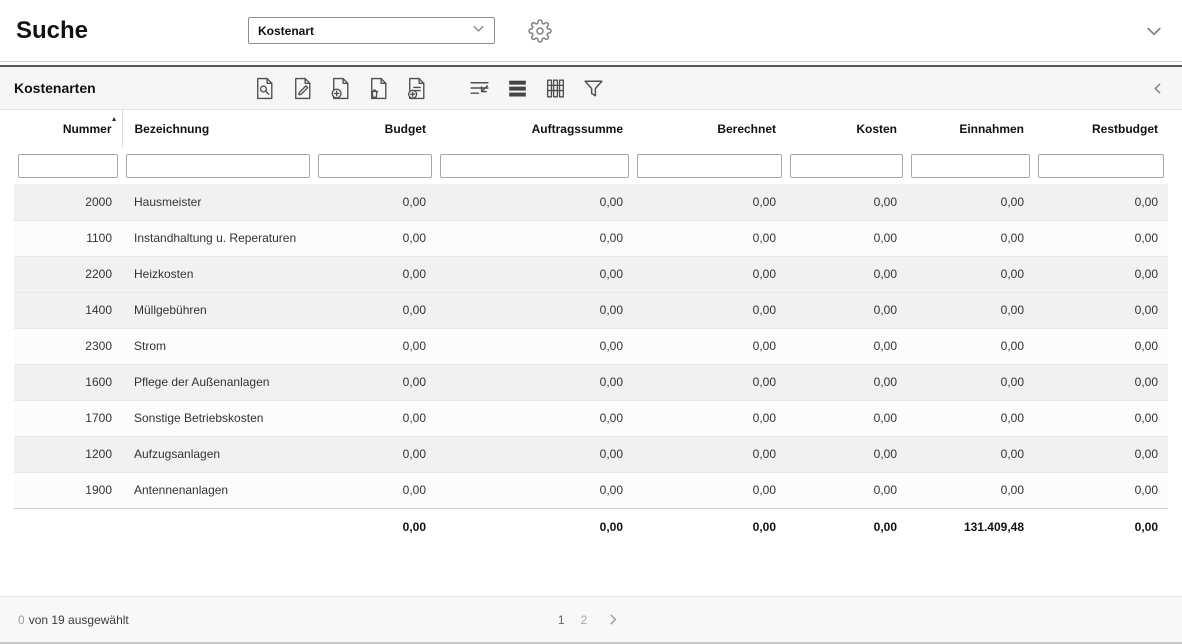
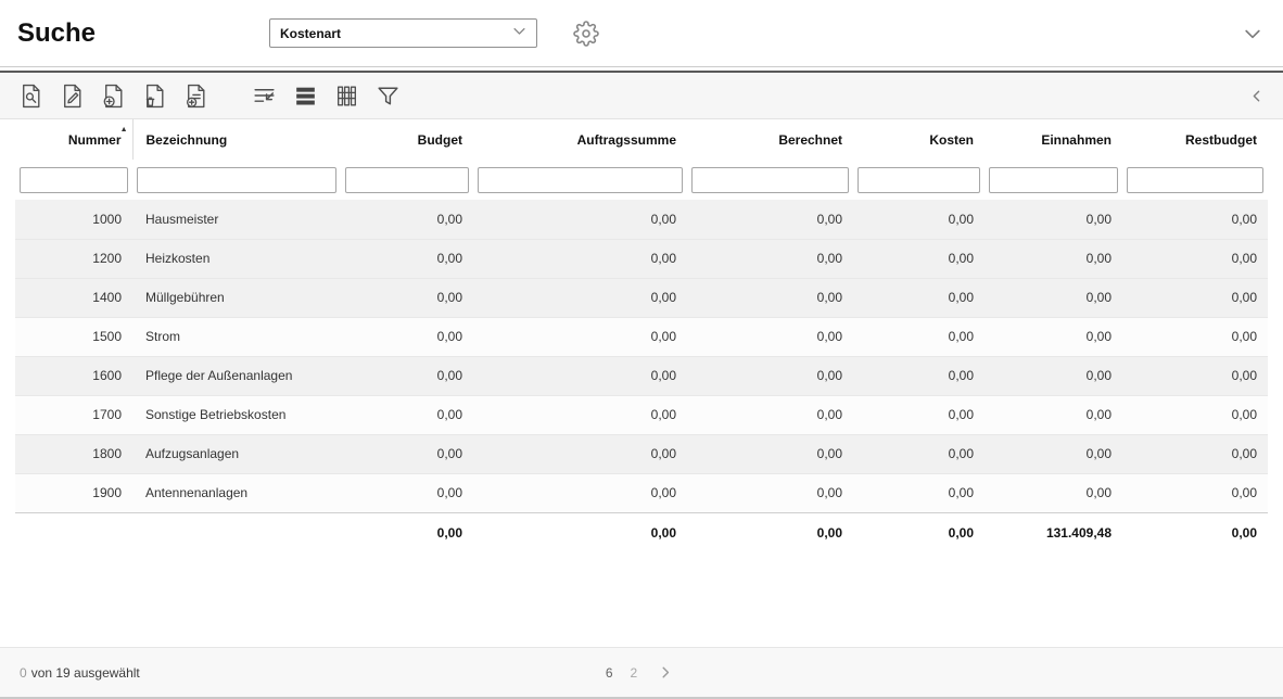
  Suche
  Kostenart
- Kostenarten
  Nummer	Bezeichnung	Budget	Auftragssumme	Berechnet	Kosten	Einnahmen	Restbudget
- 2000	Hausmeister	0,00	0,00	0,00	0,00	0,00	0,00
+ 1000	Hausmeister	0,00	0,00	0,00	0,00	0,00	0,00
- 1100	Instandhaltung u. Reperaturen	0,00	0,00	0,00	0,00	0,00	0,00
- 2200	Heizkosten	0,00	0,00	0,00	0,00	0,00	0,00
+ 1200	Heizkosten	0,00	0,00	0,00	0,00	0,00	0,00
  1400	Müllgebühren	0,00	0,00	0,00	0,00	0,00	0,00
- 2300	Strom	0,00	0,00	0,00	0,00	0,00	0,00
+ 1500	Strom	0,00	0,00	0,00	0,00	0,00	0,00
  1600	Pflege der Außenanlagen	0,00	0,00	0,00	0,00	0,00	0,00
  1700	Sonstige Betriebskosten	0,00	0,00	0,00	0,00	0,00	0,00
- 1200	Aufzugsanlagen	0,00	0,00	0,00	0,00	0,00	0,00
+ 1800	Aufzugsanlagen	0,00	0,00	0,00	0,00	0,00	0,00
  1900	Antennenanlagen	0,00	0,00	0,00	0,00	0,00	0,00
  		0,00	0,00	0,00	0,00	131.409,48	0,00
  0
  von 19 ausgewählt
- 1
+ 6
  2
